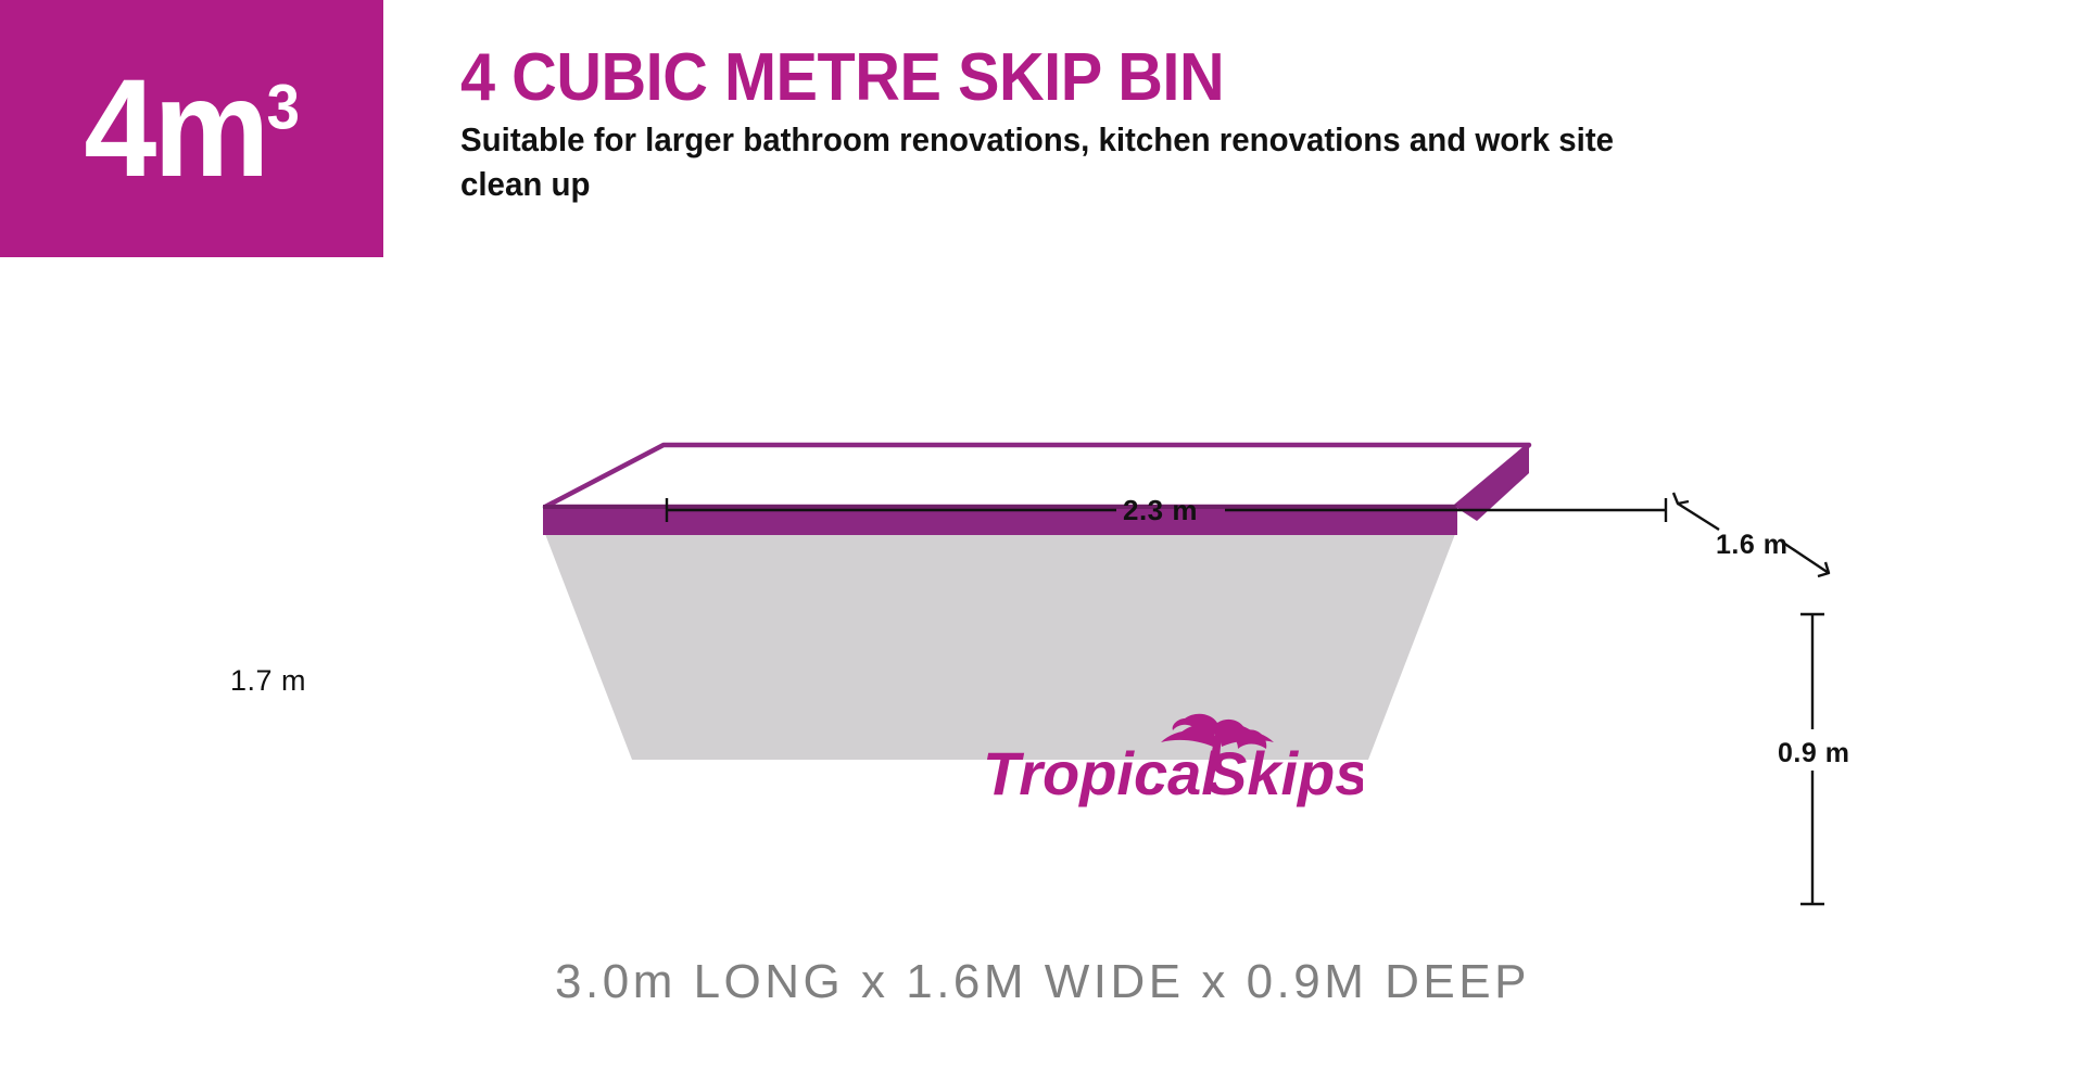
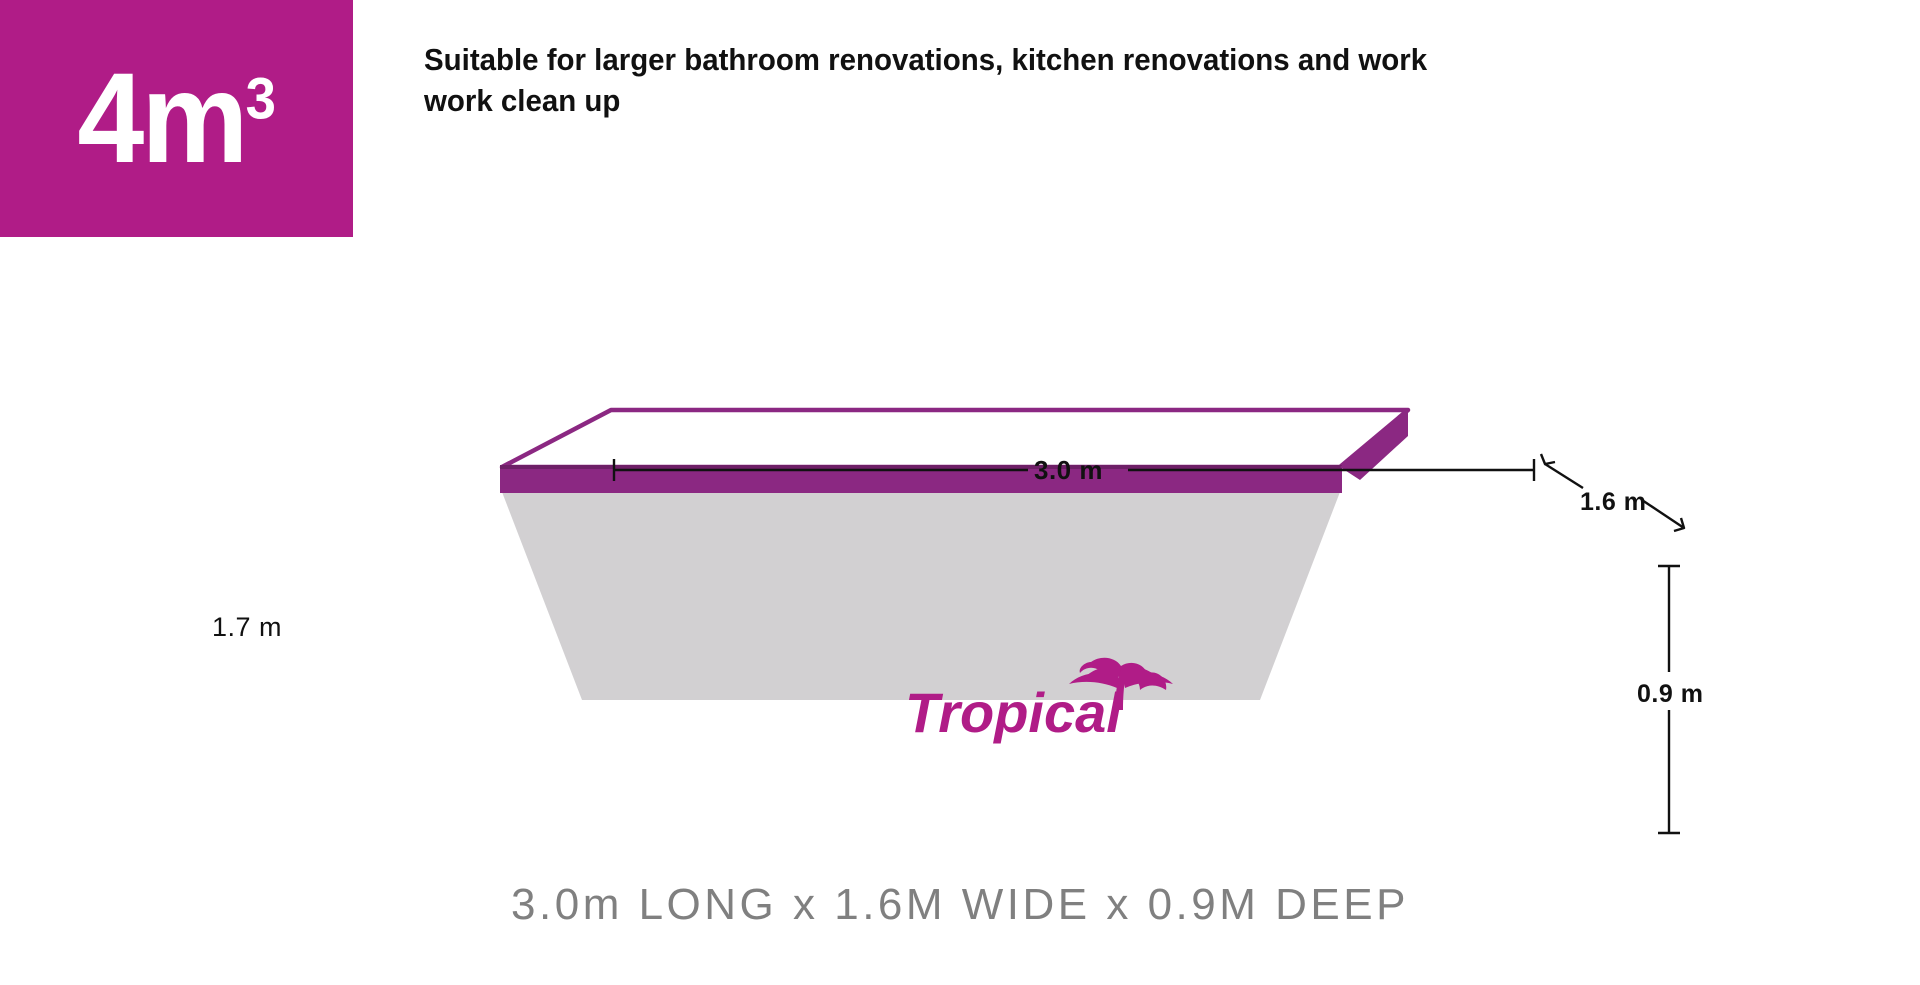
  4m3
- 4 CUBIC METRE SKIP BIN
- Suitable for larger bathroom renovations, kitchen renovations and work site clean up
+ Suitable for larger bathroom renovations, kitchen renovations and work work clean up
  1.7 m
  Tropical
- Skips
- 2.3 m
+ 3.0 m
  1.6 m
  0.9 m
  3.0m LONG x 1.6M WIDE x 0.9M DEEP
